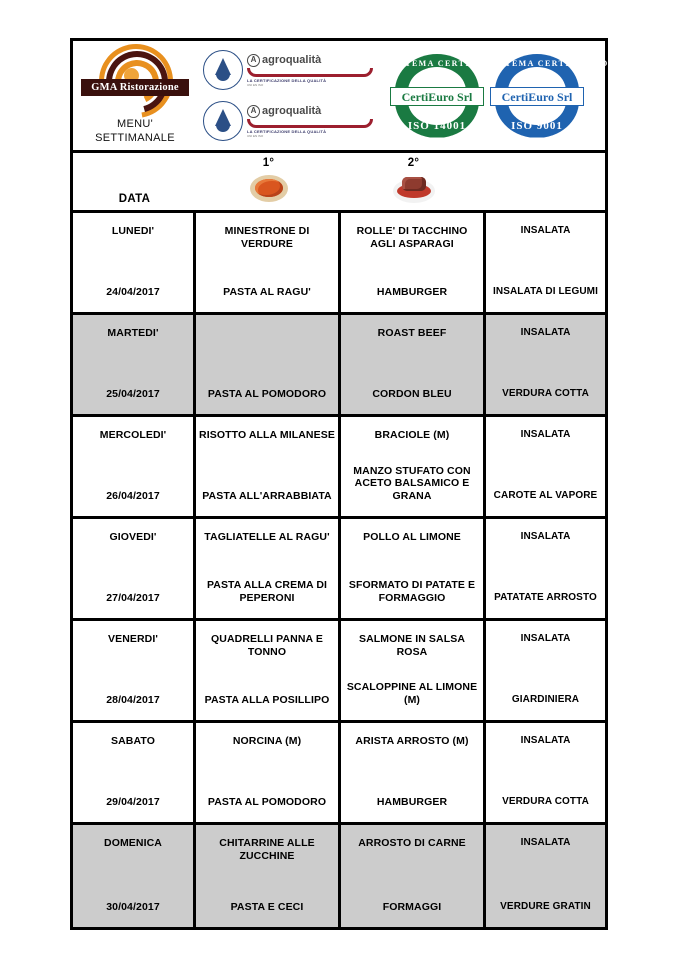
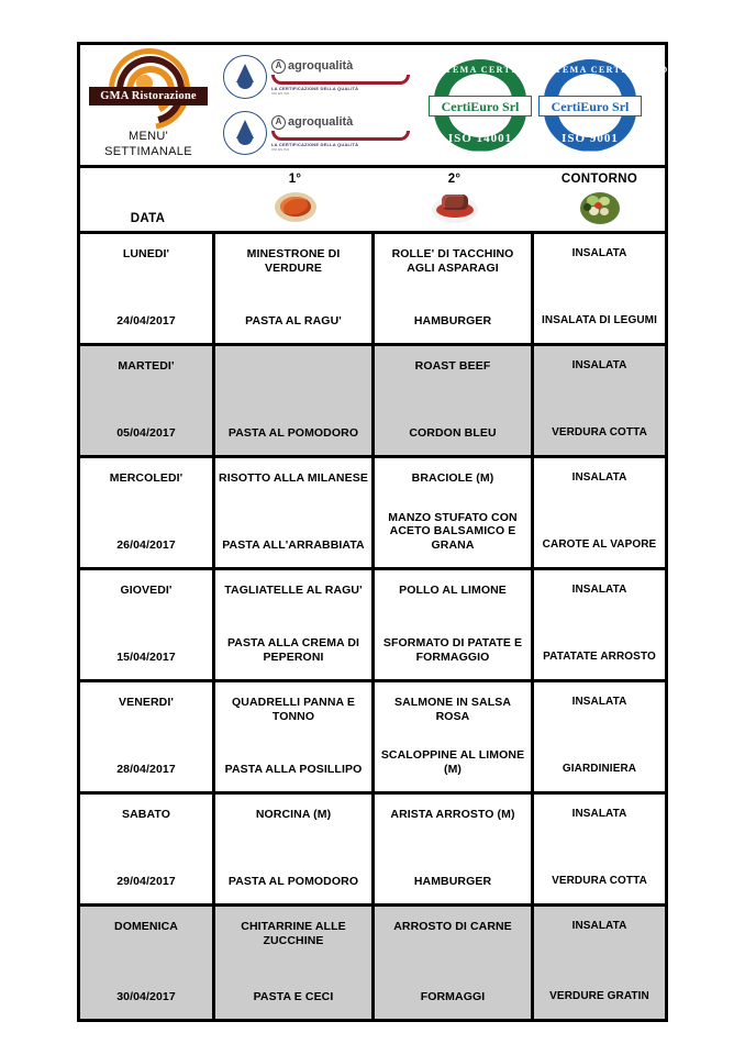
  GMA Ristorazione
  MENU'
  SETTIMANALE
  A
  agroqualità
  A
  agroqualità
  SISTEMA CERTIFIC
  CertiEuro Srl
  ISO 14001
  SISTEMA CERTIFICATO
  CertiEuro Srl
  ISO 9001
  DATA
  1°
  2°
+ CONTORNO
  LUNEDI'
  24/04/2017
  MINESTRONE DI VERDURE
  PASTA AL RAGU'
  ROLLE' DI TACCHINO AGLI ASPARAGI
  HAMBURGER
  INSALATA
  INSALATA DI LEGUMI
  MARTEDI'
- 25/04/2017
+ 05/04/2017
  PASTA AL POMODORO
  ROAST BEEF
  CORDON BLEU
  INSALATA
  VERDURA COTTA
  MERCOLEDI'
  26/04/2017
  RISOTTO ALLA MILANESE
  PASTA ALL'ARRABBIATA
  BRACIOLE (M)
  MANZO STUFATO CON ACETO BALSAMICO E GRANA
  INSALATA
  CAROTE AL VAPORE
  GIOVEDI'
- 27/04/2017
+ 15/04/2017
  TAGLIATELLE AL RAGU'
  PASTA ALLA CREMA DI PEPERONI
  POLLO AL LIMONE
  SFORMATO DI PATATE E FORMAGGIO
  INSALATA
  PATATATE ARROSTO
  VENERDI'
  28/04/2017
  QUADRELLI PANNA E TONNO
  PASTA ALLA POSILLIPO
  SALMONE IN SALSA ROSA
  SCALOPPINE AL LIMONE (M)
  INSALATA
  GIARDINIERA
  SABATO
  29/04/2017
  NORCINA (M)
  PASTA AL POMODORO
  ARISTA ARROSTO (M)
  HAMBURGER
  INSALATA
  VERDURA COTTA
  DOMENICA
  30/04/2017
  CHITARRINE ALLE ZUCCHINE
  PASTA E CECI
  ARROSTO DI CARNE
  FORMAGGI
  INSALATA
  VERDURE GRATIN
